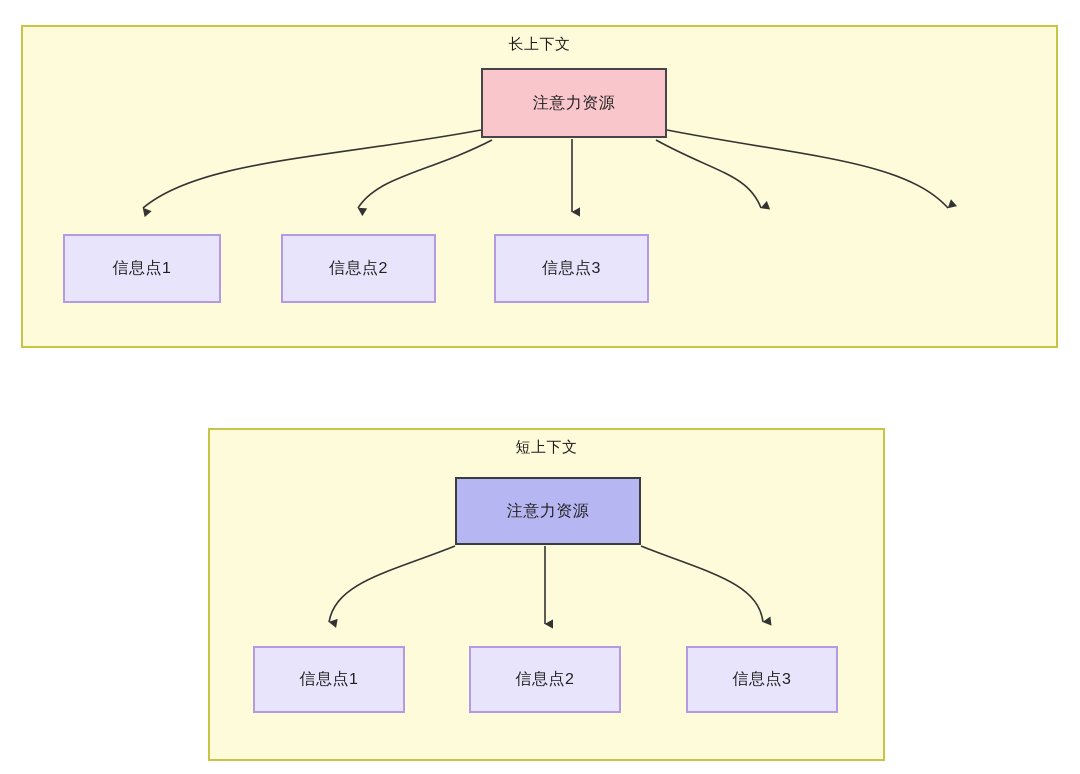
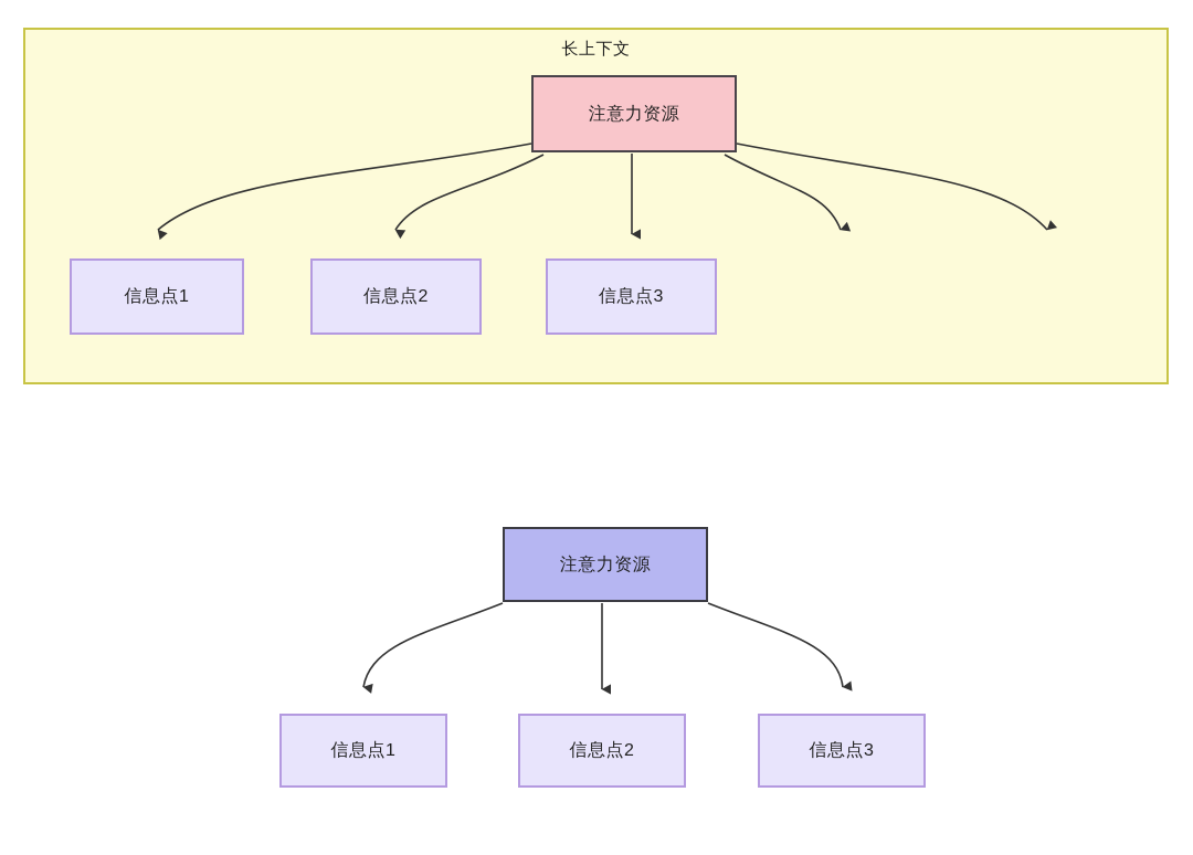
  长上下文
  注意力资源
  信息点1
  信息点2
  信息点3
- 短上下文
  注意力资源
  信息点1
  信息点2
  信息点3
